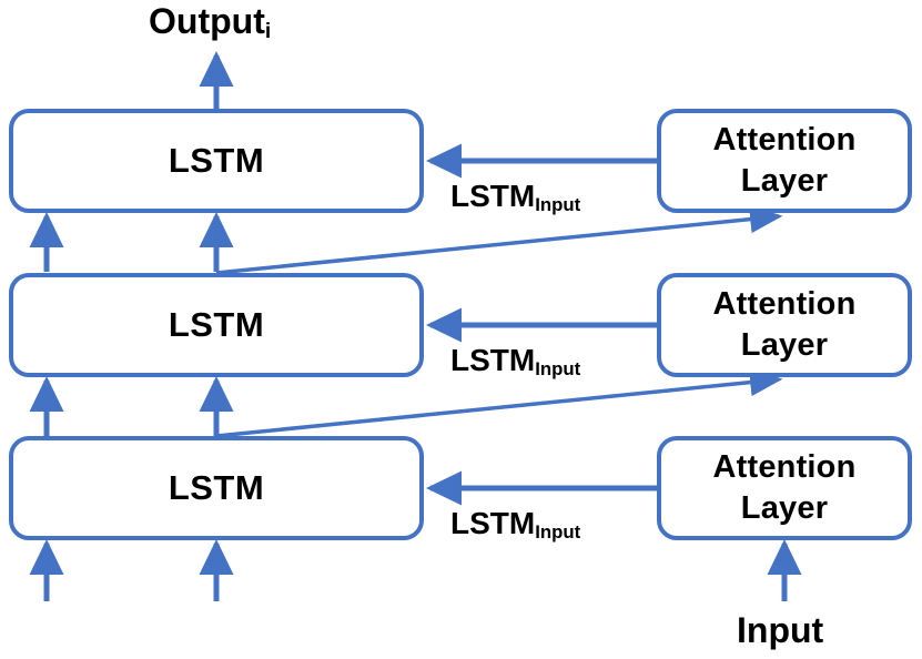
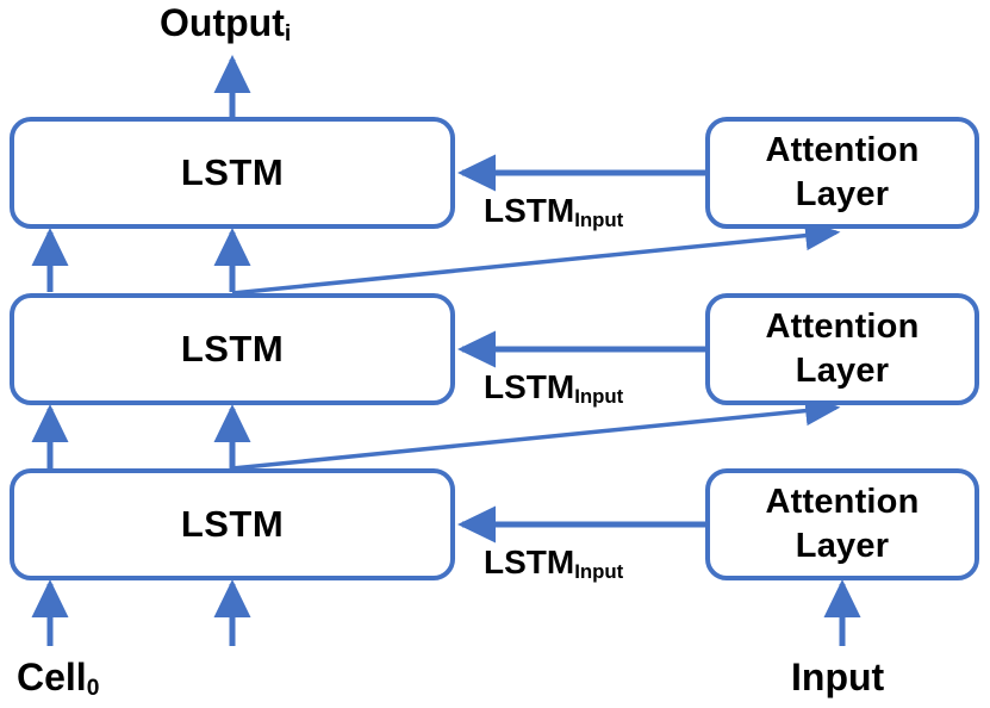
  Outputi
  LSTM
  LSTM
  LSTM
  Attention
  Layer
  Attention
  Layer
  Attention
  Layer
  LSTMInput
  LSTMInput
  LSTMInput
+ Cell0
  Input
